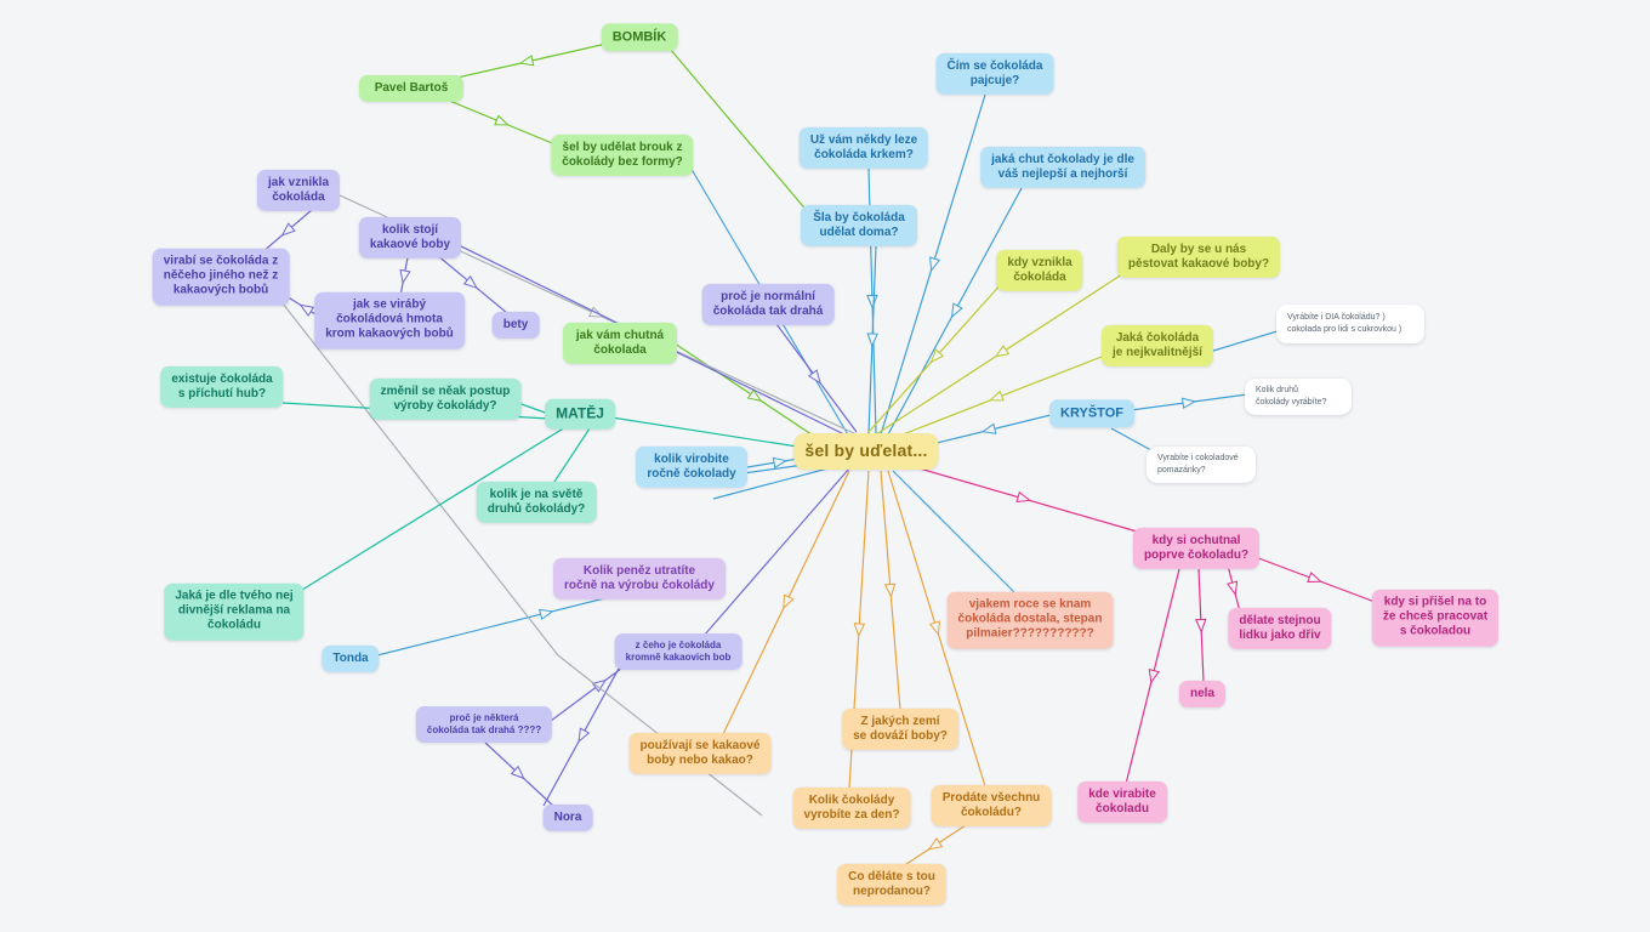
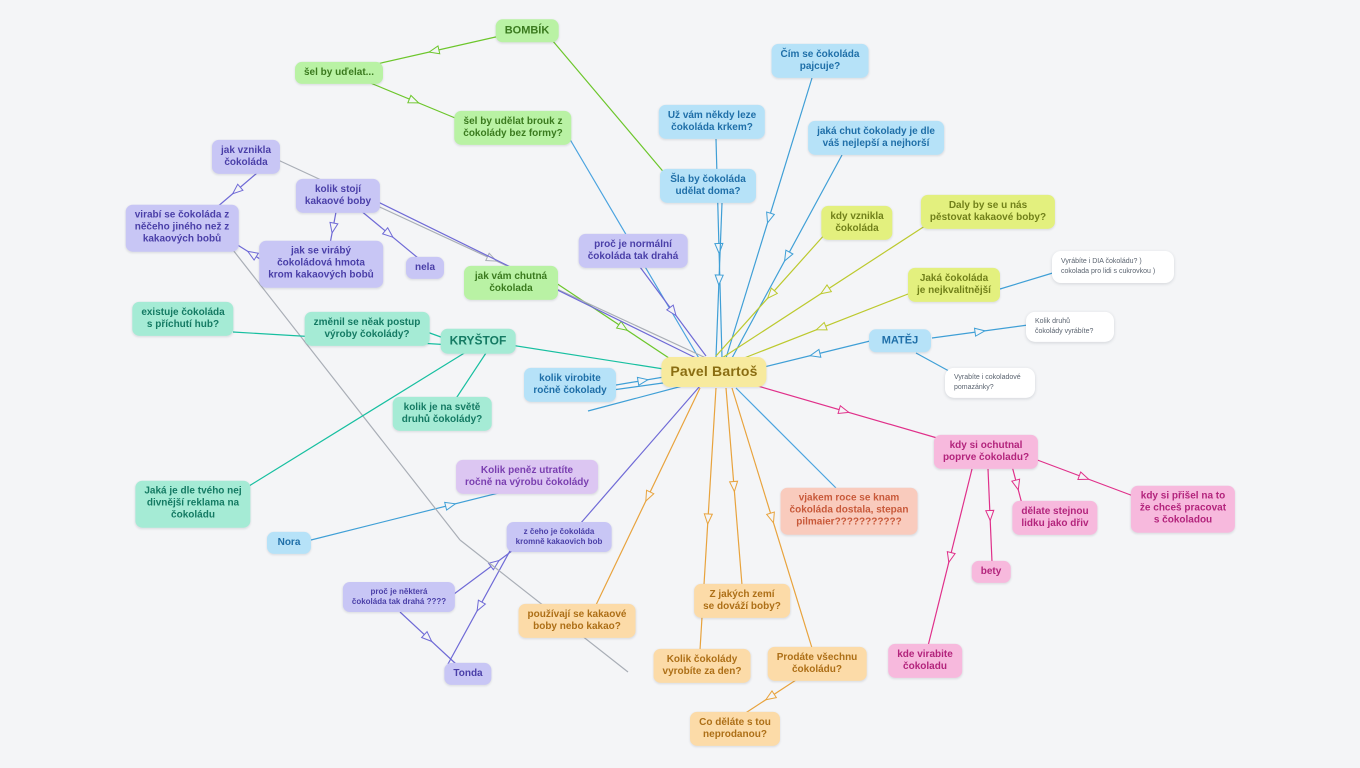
- šel by uďelat...
+ Pavel Bartoš
  BOMBÍK
- Pavel Bartoš
+ šel by uďelat...
  šel by udělat brouk z
  čokolády bez formy?
  jak vám chutná
  čokolada
  Čím se čokoláda
  pajcuje?
  Už vám někdy leze
  čokoláda krkem?
  jaká chut čokolady je dle
  váš nejlepší a nejhorší
  Šla by čokoláda
  udělat doma?
- KRYŠTOF
+ MATĚJ
  kolik virobite
  ročně čokolady
- Tonda
+ Nora
  jak vznikla
  čokoláda
  virabí se čokoláda z
  něčeho jiného než z
  kakaových bobů
  kolik stojí
  kakaové boby
  jak se virábý
  čokoládová hmota
  krom kakaových bobů
- bety
+ nela
  proč je normální
  čokoláda tak drahá
  z čeho je čokoláda
  kromně kakaovich bob
  proč je některá
  čokoláda tak drahá ????
- Nora
+ Tonda
  Kolik peněz utratíte
  ročně na výrobu čokolády
  kdy vznikla
  čokoláda
  Daly by se u nás
  pěstovat kakaové boby?
  Jaká čokoláda
  je nejkvalitnější
  existuje čokoláda
  s příchutí hub?
  změnil se něak postup
  výroby čokolády?
- MATĚJ
+ KRYŠTOF
  kolik je na světě
  druhů čokolády?
  Jaká je dle tvého nej
  divnější reklama na
  čokoládu
  kdy si ochutnal
  poprve čokoladu?
  dělate stejnou
  lidku jako dřiv
  kdy si přišel na to
  že chceš pracovat
  s čokoladou
- nela
+ bety
  kde virabite
  čokoladu
  vjakem roce se knam
  čokoláda dostala, stepan
  pilmaier???????????
  Z jakých zemí
  se dováží boby?
  Kolik čokolády
  vyrobíte za den?
  Prodáte všechnu
  čokoládu?
  Co děláte s tou
  neprodanou?
  používají se kakaové
  boby nebo kakao?
